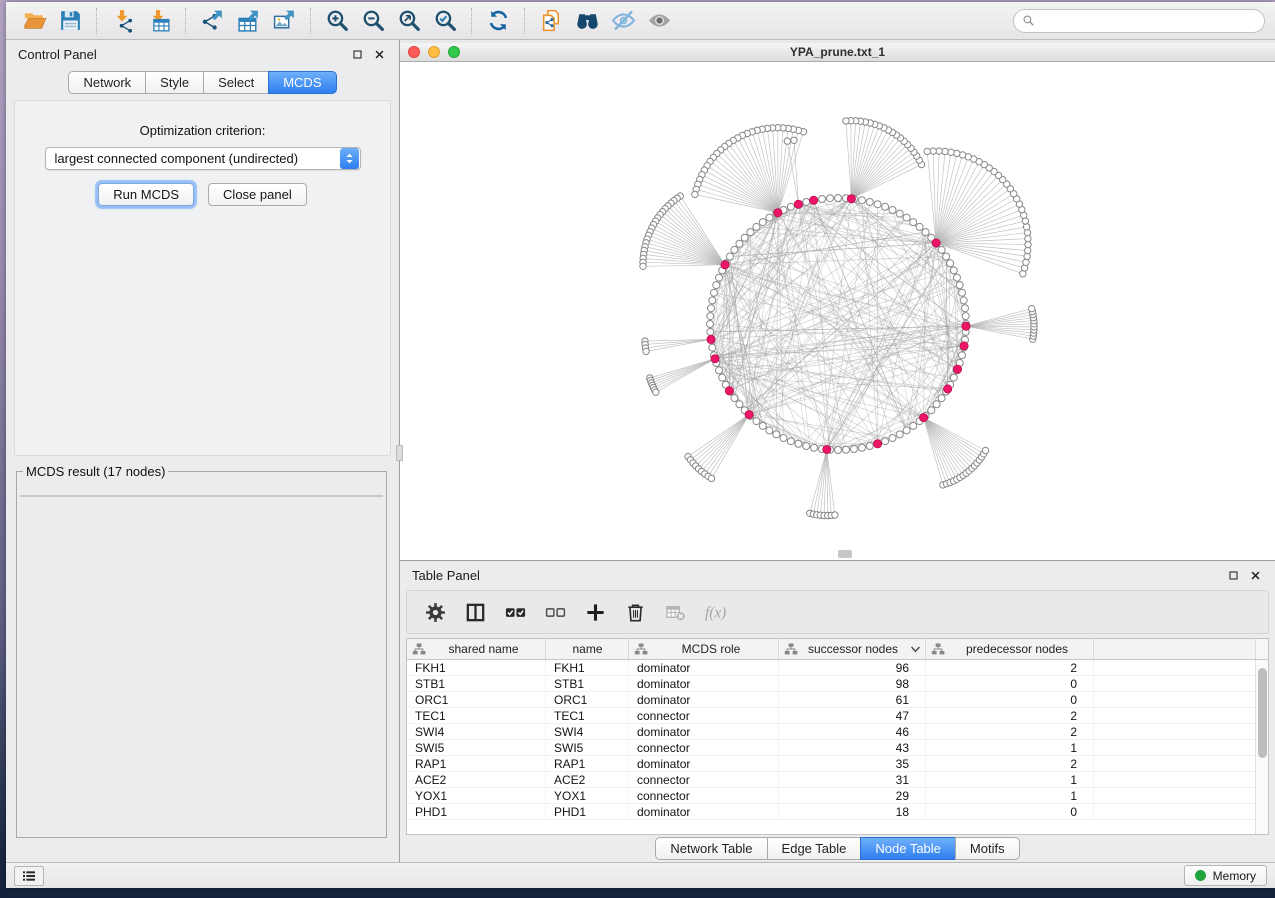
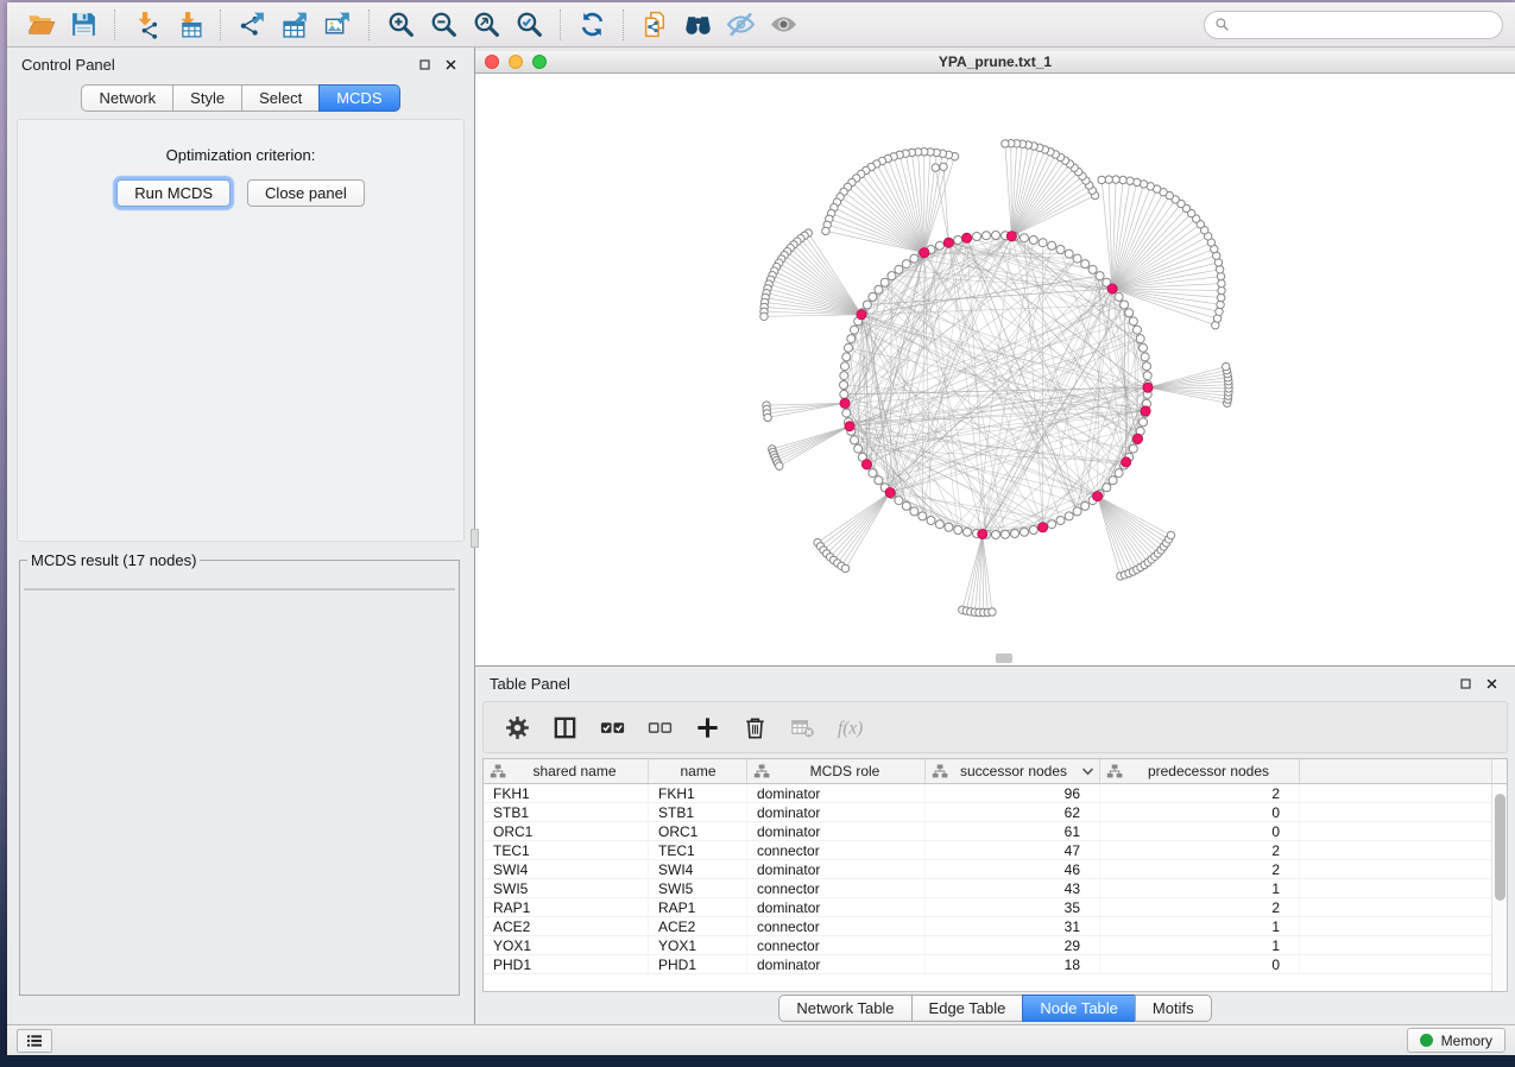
  Control Panel
  Network
  Style
  Select
  MCDS
  Optimization criterion:
- largest connected component (undirected)
  Run MCDS
  Close panel
  MCDS result (17 nodes)
  YPA_prune.txt_1
  Table Panel
  f(x)
  shared name
  name
  MCDS role
  successor nodes
  predecessor nodes
  FKH1
  FKH1
  dominator
  96
  2
  STB1
  STB1
  dominator
- 98
+ 62
  0
  ORC1
  ORC1
  dominator
  61
  0
  TEC1
  TEC1
  connector
  47
  2
  SWI4
  SWI4
  dominator
  46
  2
  SWI5
  SWI5
  connector
  43
  1
  RAP1
  RAP1
  dominator
  35
  2
  ACE2
  ACE2
  connector
  31
  1
  YOX1
  YOX1
  connector
  29
  1
  PHD1
  PHD1
  dominator
  18
  0
  Network Table
  Edge Table
  Node Table
  Motifs
  Memory
